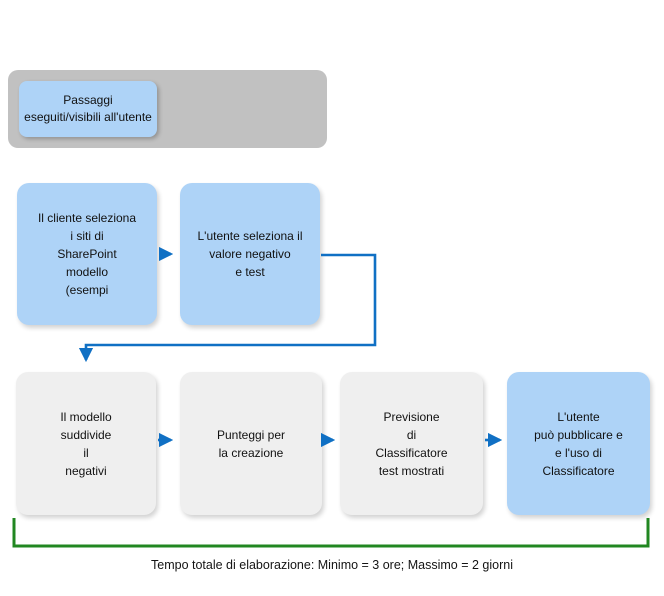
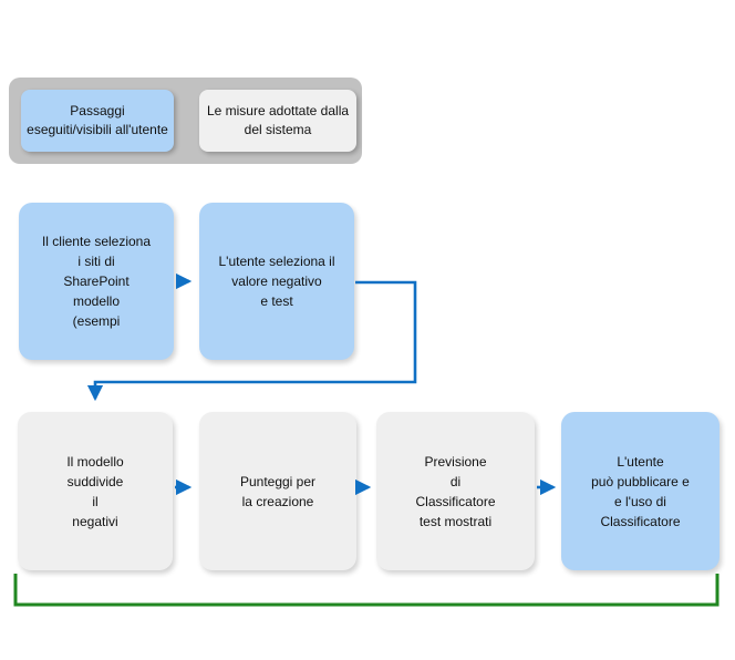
  Passaggi
  eseguiti/visibili all'utente
+ Le misure adottate dalla
+ del sistema
  Il cliente seleziona
  i siti di
  SharePoint
  modello
  (esempi
  L'utente seleziona il
  valore negativo
  e test
  Il modello
  suddivide
  il
  negativi
  Punteggi per
  la creazione
  Previsione
  di
  Classificatore
  test mostrati
  L'utente
  può pubblicare e
  e l'uso di
  Classificatore
- Tempo totale di elaborazione: Minimo = 3 ore; Massimo = 2 giorni
